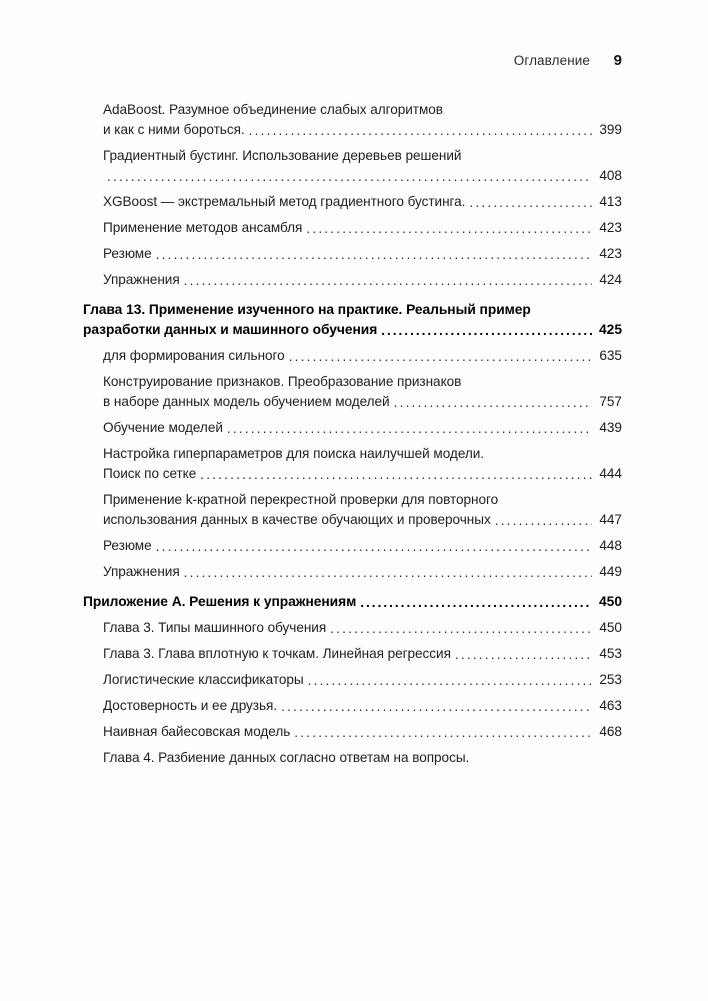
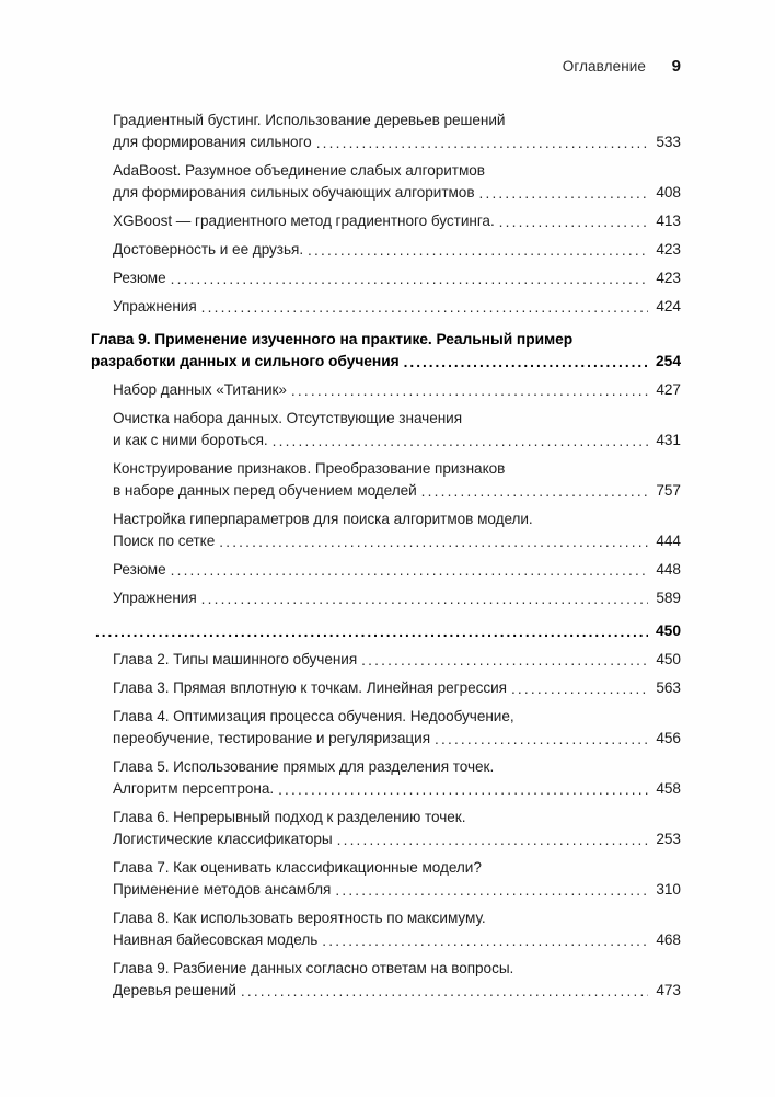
  Оглавление
  9
- AdaBoost. Разумное объединение слабых алгоритмов
+ Градиентный бустинг. Использование деревьев решений
- и как с ними бороться.
+ для формирования сильного
- 399
+ 533
- Градиентный бустинг. Использование деревьев решений
+ AdaBoost. Разумное объединение слабых алгоритмов
+ для формирования сильных обучающих алгоритмов
  408
- XGBoost — экстремальный метод градиентного бустинга.
+ XGBoost — градиентного метод градиентного бустинга.
  413
- Применение методов ансамбля
+ Достоверность и ее друзья.
  423
  Резюме
  423
  Упражнения
  424
- Глава 13. Применение изученного на практике. Реальный пример
+ Глава 9. Применение изученного на практике. Реальный пример
- разработки данных и машинного обучения
+ разработки данных и сильного обучения
- 425
+ 254
+ Набор данных «Титаник»
+ 427
+ Очистка набора данных. Отсутствующие значения
- для формирования сильного
+ и как с ними бороться.
- 635
+ 431
  Конструирование признаков. Преобразование признаков
- в наборе данных модель обучением моделей
+ в наборе данных перед обучением моделей
  757
- Обучение моделей
- 439
- Настройка гиперпараметров для поиска наилучшей модели.
+ Настройка гиперпараметров для поиска алгоритмов модели.
  Поиск по сетке
  444
- Применение k-кратной перекрестной проверки для повторного
- использования данных в качестве обучающих и проверочных
- 447
  Резюме
  448
  Упражнения
- 449
+ 589
- Приложение А. Решения к упражнениям
  450
- Глава 3. Типы машинного обучения
+ Глава 2. Типы машинного обучения
  450
- Глава 3. Глава вплотную к точкам. Линейная регрессия
+ Глава 3. Прямая вплотную к точкам. Линейная регрессия
- 453
+ 563
+ Глава 4. Оптимизация процесса обучения. Недообучение,
+ переобучение, тестирование и регуляризация
+ 456
+ Глава 5. Использование прямых для разделения точек.
+ Алгоритм персептрона.
+ 458
+ Глава 6. Непрерывный подход к разделению точек.
  Логистические классификаторы
  253
+ Глава 7. Как оценивать классификационные модели?
- Достоверность и ее друзья.
+ Применение методов ансамбля
- 463
+ 310
+ Глава 8. Как использовать вероятность по максимуму.
  Наивная байесовская модель
  468
- Глава 4. Разбиение данных согласно ответам на вопросы.
+ Глава 9. Разбиение данных согласно ответам на вопросы.
+ Деревья решений
+ 473
